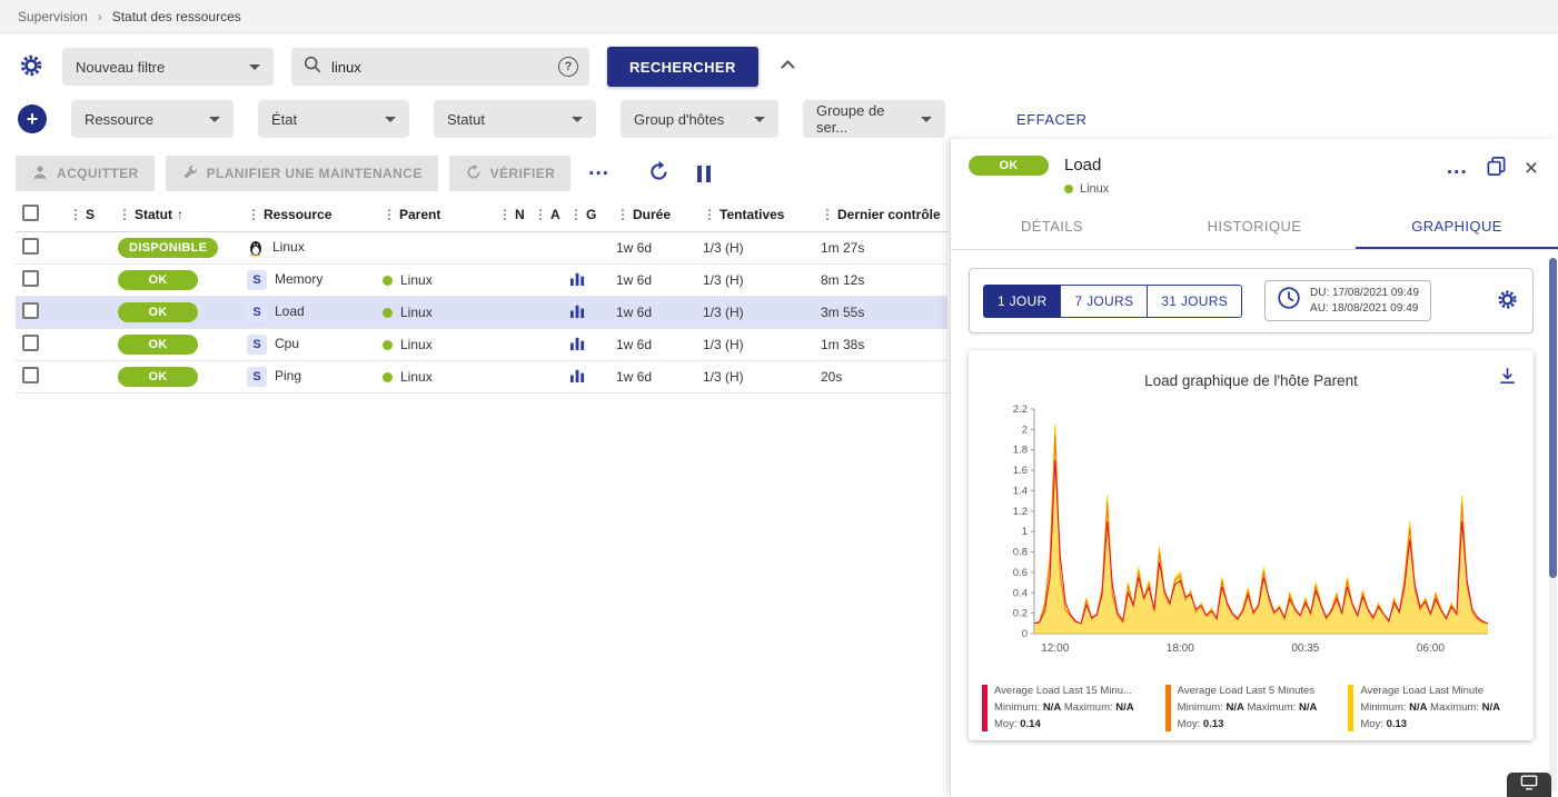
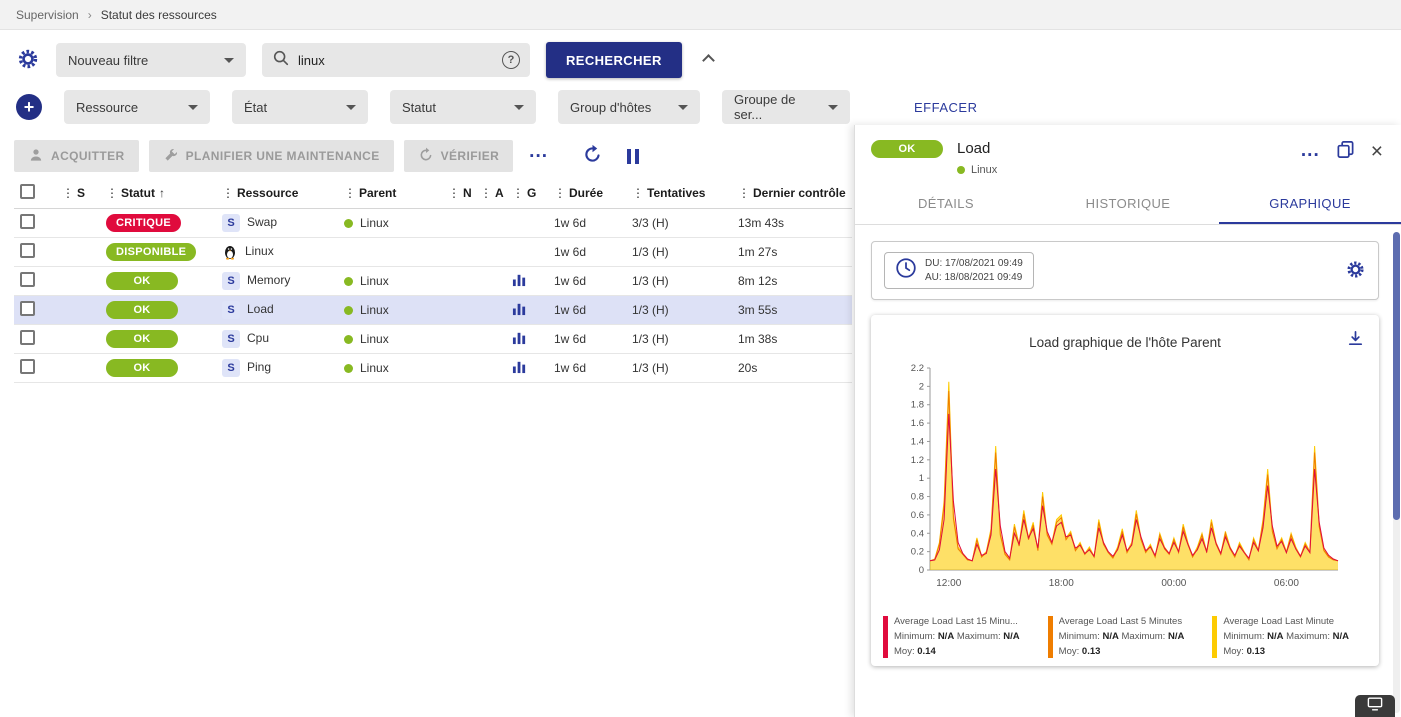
  Supervision
  ›
  Statut des ressources
  Nouveau filtre
  linux
  ?
  RECHERCHER
  +
  Ressource
  État
  Statut
  Group d'hôtes
  Groupe de ser...
  EFFACER
  ACQUITTER
  PLANIFIER UNE MAINTENANCE
  VÉRIFIER
  ...
  	⋮ S	⋮ Statut ↑	⋮ Ressource	⋮ Parent	⋮ N	⋮ A	⋮ G	⋮ Durée	⋮ Tentatives	⋮ Dernier contrôle
+ 		CRITIQUE	S Swap	Linux				1w 6d	3/3 (H)	13m 43s
  		DISPONIBLE	Linux					1w 6d	1/3 (H)	1m 27s
  		OK	S Memory	Linux				1w 6d	1/3 (H)	8m 12s
  		OK	S Load	Linux				1w 6d	1/3 (H)	3m 55s
  		OK	S Cpu	Linux				1w 6d	1/3 (H)	1m 38s
  		OK	S Ping	Linux				1w 6d	1/3 (H)	20s
  OK
  Load
  Linux
  ...
  ×
  DÉTAILS
  HISTORIQUE
  GRAPHIQUE
- 1 JOUR
- 7 JOURS
- 31 JOURS
  DU: 17/08/2021 09:49
  AU: 18/08/2021 09:49
  Load graphique de l'hôte Parent
  0
  0.2
  0.4
  0.6
  0.8
  1
  1.2
  1.4
  1.6
  1.8
  2
  2.2
  12:00
  18:00
- 00:35
+ 00:00
  06:00
  Average Load Last 15 Minu...
  Minimum: N/A Maximum: N/A
  Moy: 0.14
  Average Load Last 5 Minutes
  Minimum: N/A Maximum: N/A
  Moy: 0.13
  Average Load Last Minute
  Minimum: N/A Maximum: N/A
  Moy: 0.13
